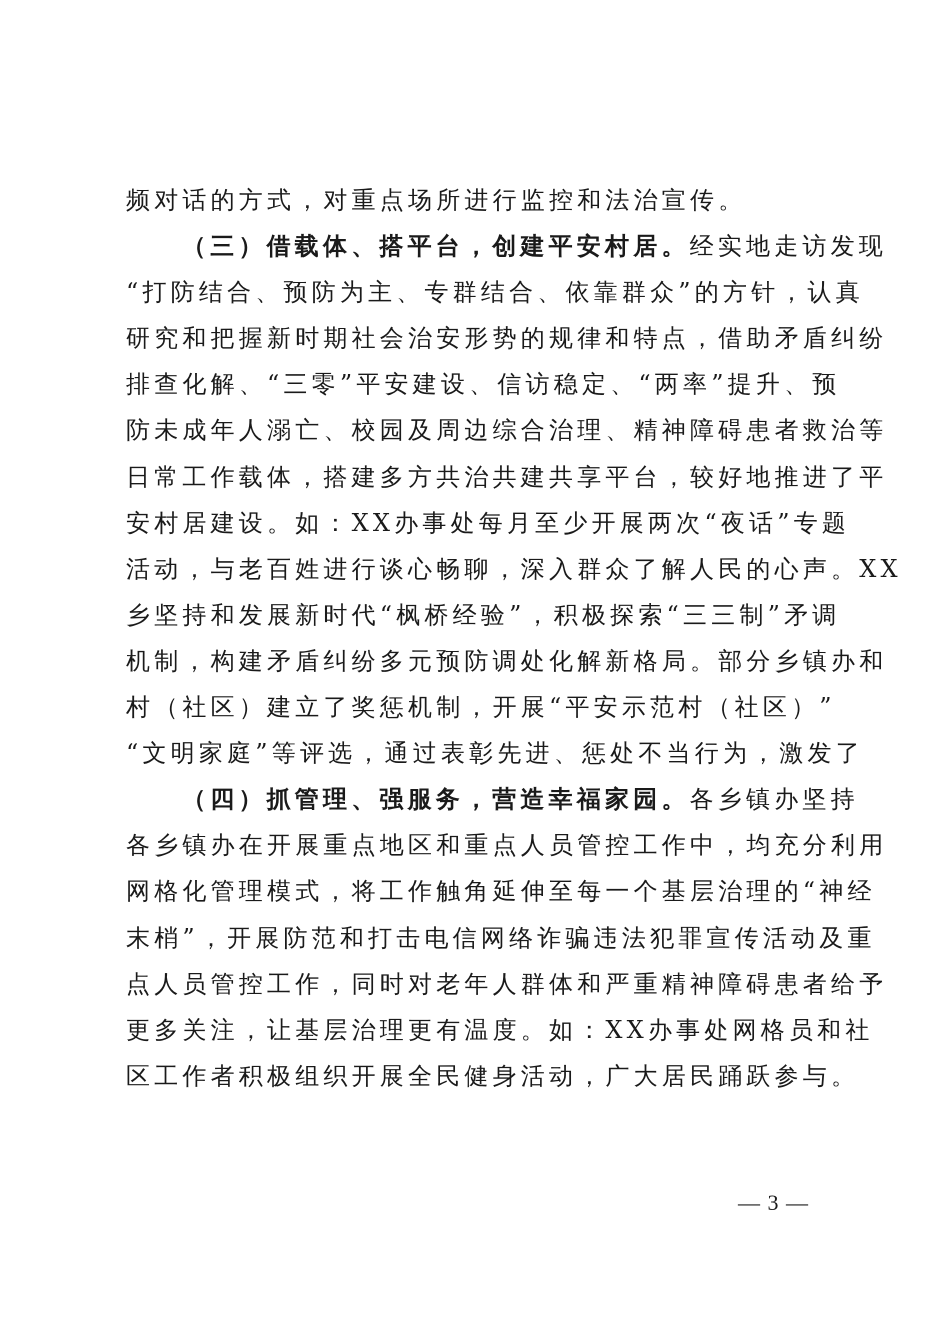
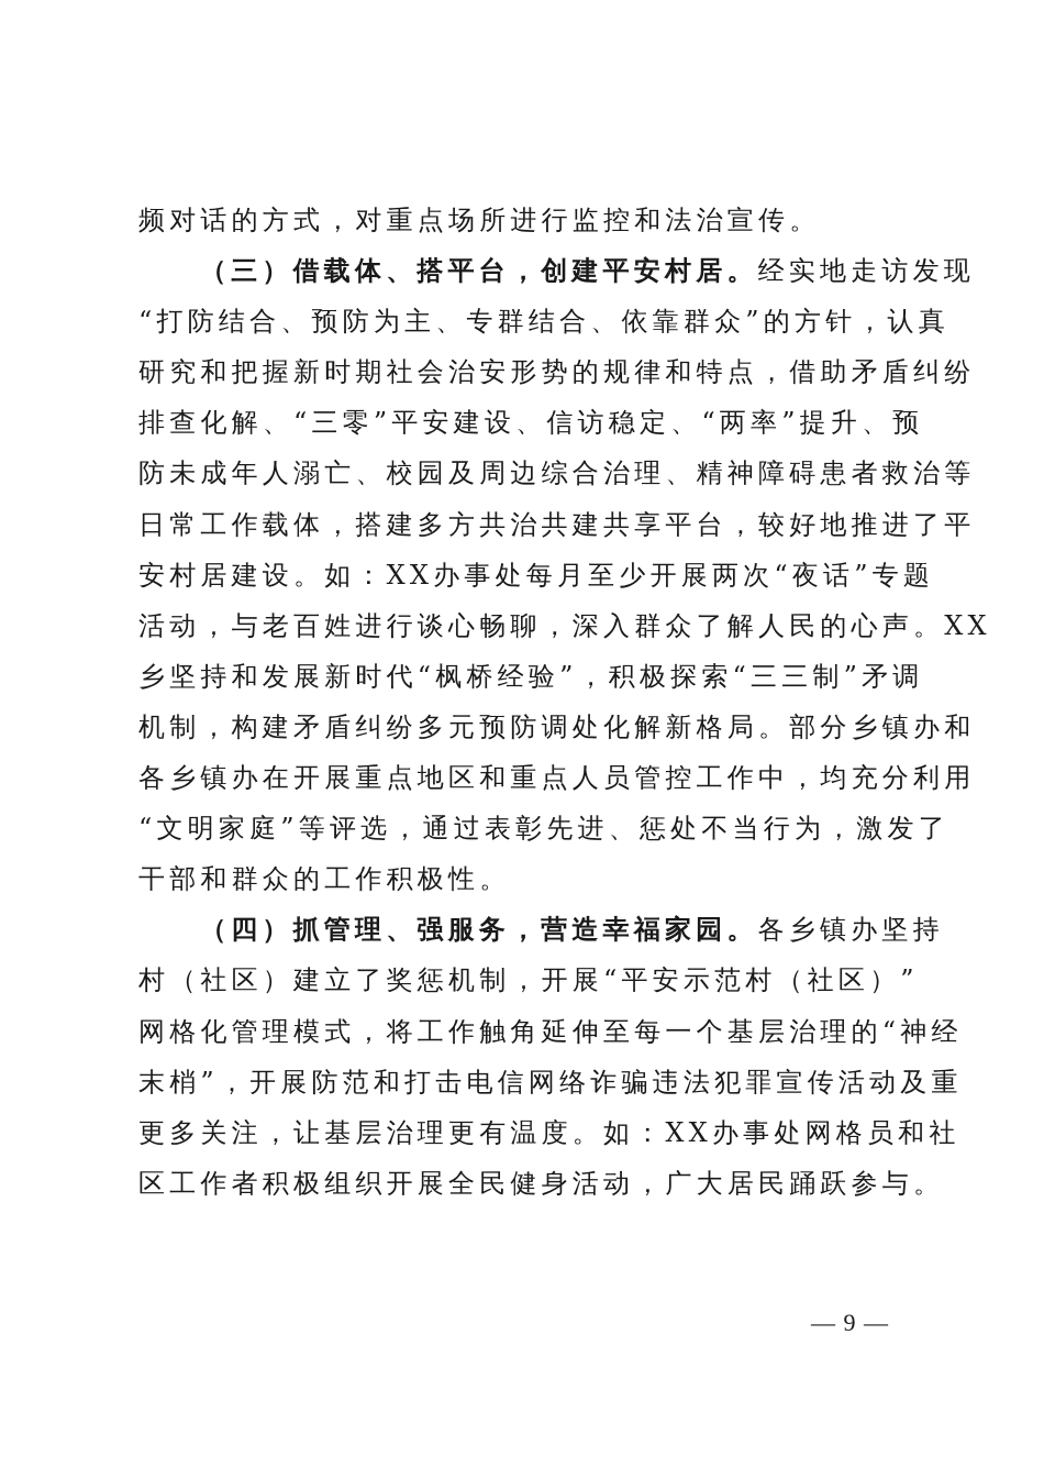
  频对话的方式，对重点场所进行监控和法治宣传。
  （三）借载体、搭平台，创建平安村居。经实地走访发现
  “打防结合、预防为主、专群结合、依靠群众”的方针，认真
  研究和把握新时期社会治安形势的规律和特点，借助矛盾纠纷
  排查化解、“三零”平安建设、信访稳定、“两率”提升、预
  防未成年人溺亡、校园及周边综合治理、精神障碍患者救治等
  日常工作载体，搭建多方共治共建共享平台，较好地推进了平
  安村居建设。如：XX办事处每月至少开展两次“夜话”专题
  活动，与老百姓进行谈心畅聊，深入群众了解人民的心声。XX
  乡坚持和发展新时代“枫桥经验”，积极探索“三三制”矛调
  机制，构建矛盾纠纷多元预防调处化解新格局。部分乡镇办和
- 村（社区）建立了奖惩机制，开展“平安示范村（社区）”
+ 各乡镇办在开展重点地区和重点人员管控工作中，均充分利用
  “文明家庭”等评选，通过表彰先进、惩处不当行为，激发了
+ 干部和群众的工作积极性。
  （四）抓管理、强服务，营造幸福家园。各乡镇办坚持
- 各乡镇办在开展重点地区和重点人员管控工作中，均充分利用
+ 村（社区）建立了奖惩机制，开展“平安示范村（社区）”
  网格化管理模式，将工作触角延伸至每一个基层治理的“神经
  末梢”，开展防范和打击电信网络诈骗违法犯罪宣传活动及重
- 点人员管控工作，同时对老年人群体和严重精神障碍患者给予
  更多关注，让基层治理更有温度。如：XX办事处网格员和社
  区工作者积极组织开展全民健身活动，广大居民踊跃参与。
- — 3 —
+ — 9 —
